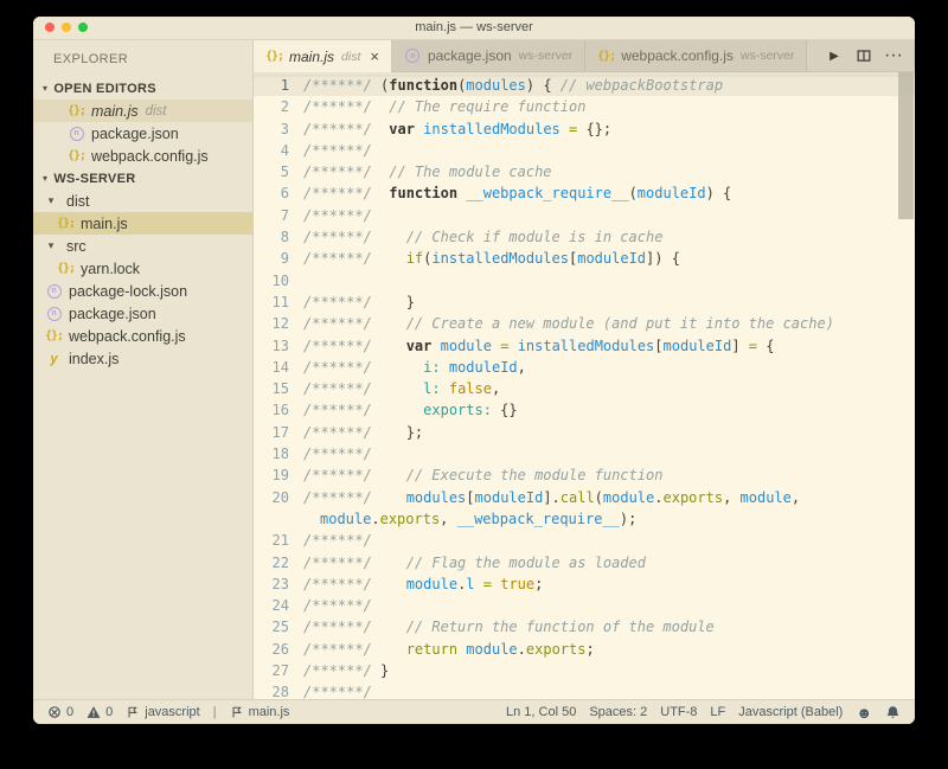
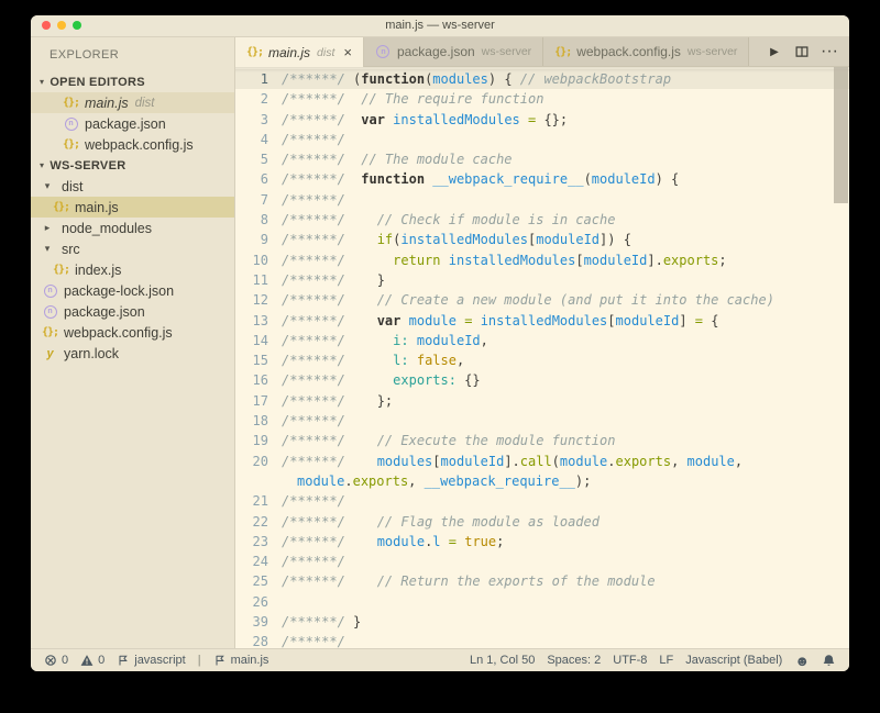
  main.js — ws-server
  EXPLORER
  ▾
  OPEN EDITORS
  {};
  main.js
  dist
  package.json
  {};
  webpack.config.js
  ▾
  WS-SERVER
  ▾
  dist
  {};
  main.js
+ ▸
+ node_modules
  ▾
  src
  {};
- yarn.lock
+ index.js
  package-lock.json
  package.json
  {};
  webpack.config.js
  y
- index.js
+ yarn.lock
  {};
  main.js
  dist
  ×
  package.json
  ws-server
  {};
  webpack.config.js
  ws-server
  ▶
  ···
  1
  /******/ (function(modules) { // webpackBootstrap
  2
  /******/ // The require function
  3
  /******/ var installedModules = {};
  4
  /******/
  5
  /******/ // The module cache
  6
  /******/ function __webpack_require__(moduleId) {
  7
  /******/
  8
  /******/ // Check if module is in cache
  9
  /******/ if(installedModules[moduleId]) {
  10
+ /******/ return installedModules[moduleId].exports;
  11
  /******/ }
  12
  /******/ // Create a new module (and put it into the cache)
  13
  /******/ var module = installedModules[moduleId] = {
  14
  /******/ i: moduleId,
  15
  /******/ l: false,
  16
  /******/ exports: {}
  17
  /******/ };
  18
  /******/
  19
  /******/ // Execute the module function
  20
  /******/ modules[moduleId].call(module.exports, module,
  module.exports, __webpack_require__);
  21
  /******/
  22
  /******/ // Flag the module as loaded
  23
  /******/ module.l = true;
  24
  /******/
  25
- /******/ // Return the function of the module
+ /******/ // Return the exports of the module
  26
- /******/ return module.exports;
- 27
+ 39
  /******/ }
  28
  /******/
  0
  0
  javascript
  |
  main.js
  Ln 1, Col 50
  Spaces: 2
  UTF-8
  LF
  Javascript (Babel)
  ☻
